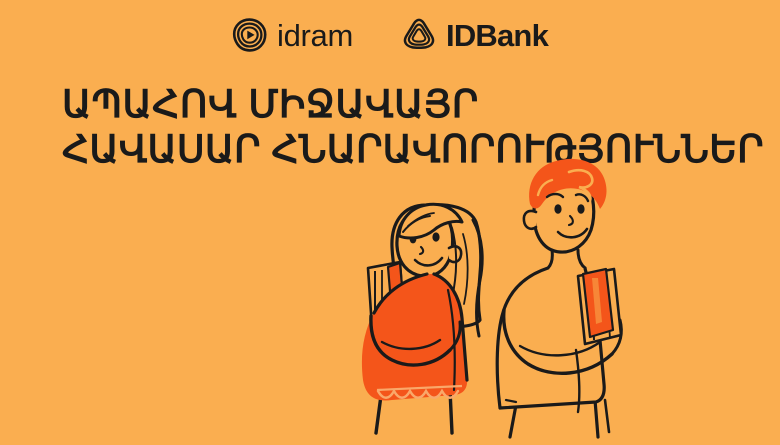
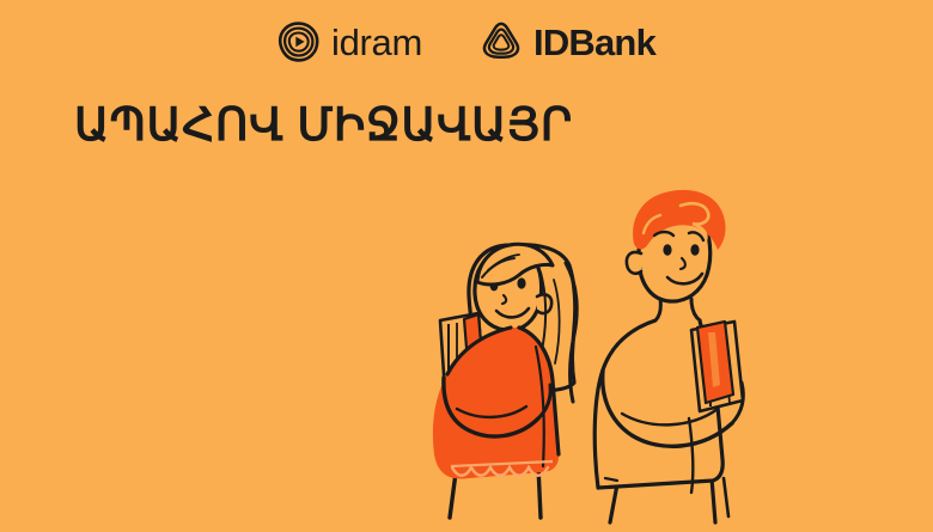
  idram
  IDBank
  ԱՊԱՀՈՎ ՄԻՋԱՎԱՅՐ
- ՀԱՎԱՍԱՐ ՀՆԱՐԱՎՈՐՈՒԹՅՈՒՆՆԵՐ
